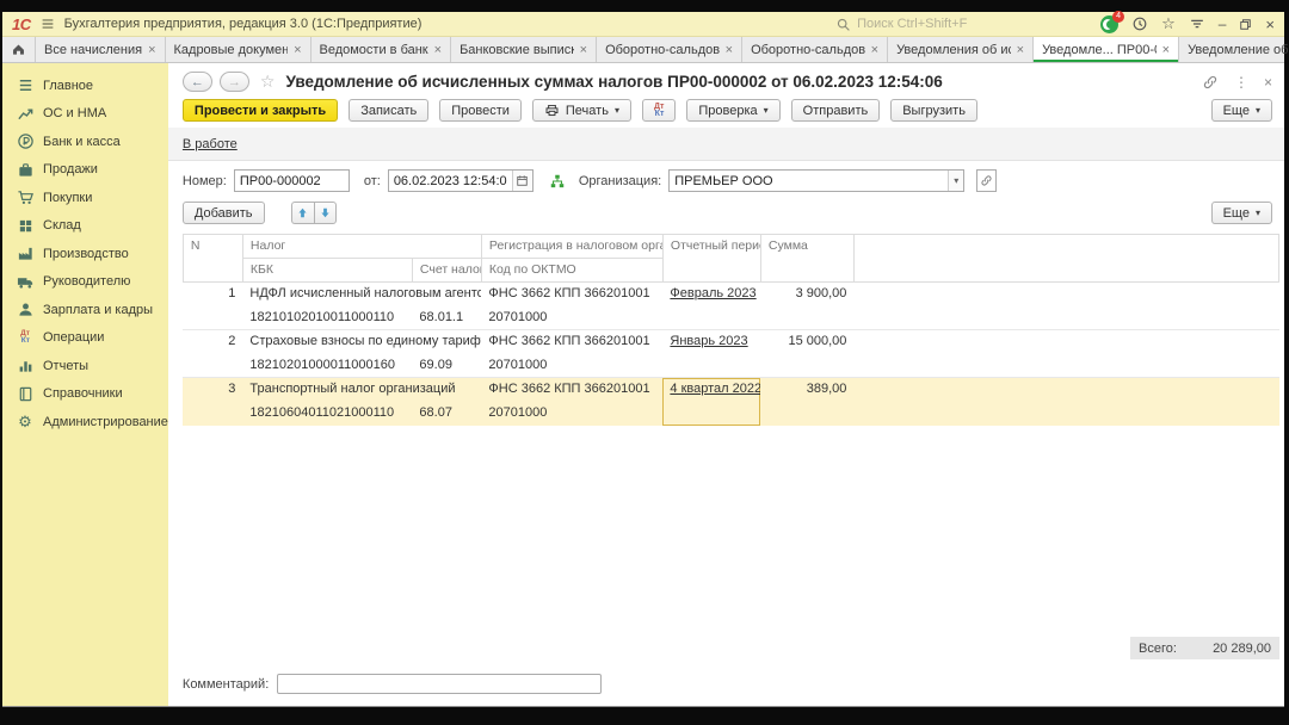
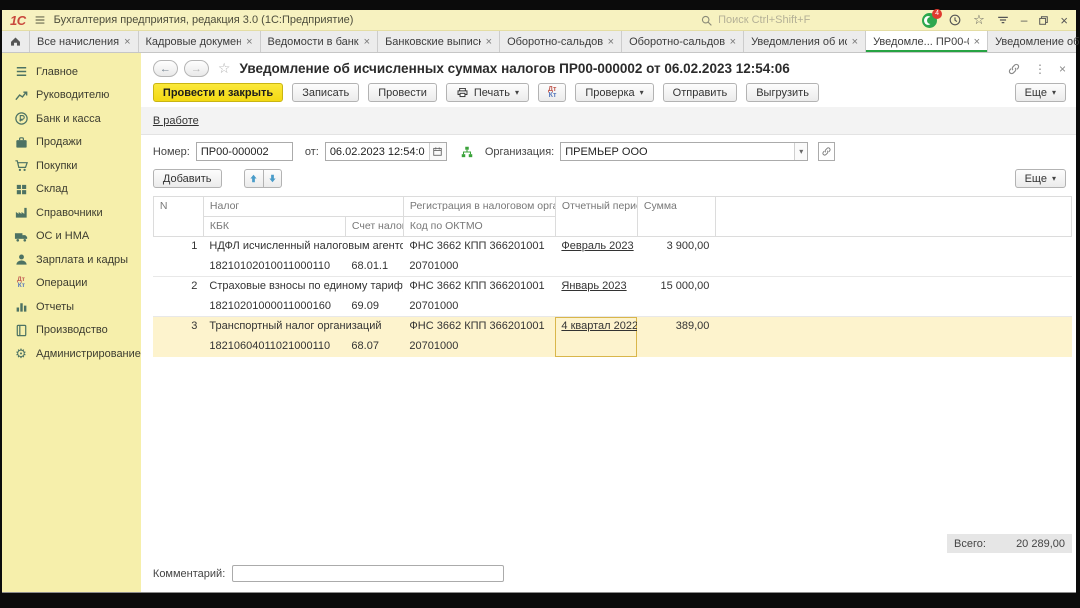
  1С
  Бухгалтерия предприятия, редакция 3.0 (1С:Предприятие)
  Поиск Ctrl+Shift+F
  ☆
  –
  ×
  Все начисления
  ×
  Кадровые докумен
  ×
  Ведомости в банк
  ×
  Банковские выпис
  ×
  Оборотно-сальдов
  ×
  Оборотно-сальдов
  ×
  ×
  Уведомле... ПР00-
  ×
  Главное
- ОС и НМА
+ Руководителю
  Банк и касса
  Продажи
  Покупки
  Склад
- Производство
+ Справочники
- Руководителю
+ ОС и НМА
  Зарплата и кадры
  Операции
  Отчеты
- Справочники
+ Производство
  ⚙
  Администрирование
  ←
  →
  ☆
  Уведомление об исчисленных суммах налогов ПР00-000002 от 06.02.2023 12:54:06
  ⋮
  ×
  Провести и закрыть
  Записать
  Провести
  Печать
  ▾
  Проверка
  ▾
  Отправить
  Выгрузить
  Еще
  ▾
  В работе
  Номер:
  ПР00-000002
  от:
  06.02.2023 12:54:0
  Организация:
  ПРЕМЬЕР ООО
  ▾
  Добавить
  Еще
  ▾
  N	Налог	Регистрация в налоговом орг	Отчетный пери	Сумма
  КБК	Счет нало	Код по ОКТМО
  1	НДФЛ исчисленный налоговым агенто	ФНС 3662 КПП 366201001	Февраль 2023	3 900,00
  	18210102010011000110	68.01.1	20701000
  2	Страховые взносы по единому тариф	ФНС 3662 КПП 366201001	Январь 2023	15 000,00
  	18210201000011000160	69.09	20701000
  3	Транспортный налог организаций	ФНС 3662 КПП 366201001	4 квартал 2022	389,00
  	18210604011021000110	68.07	20701000
  Всего:
  20 289,00
  Комментарий:
